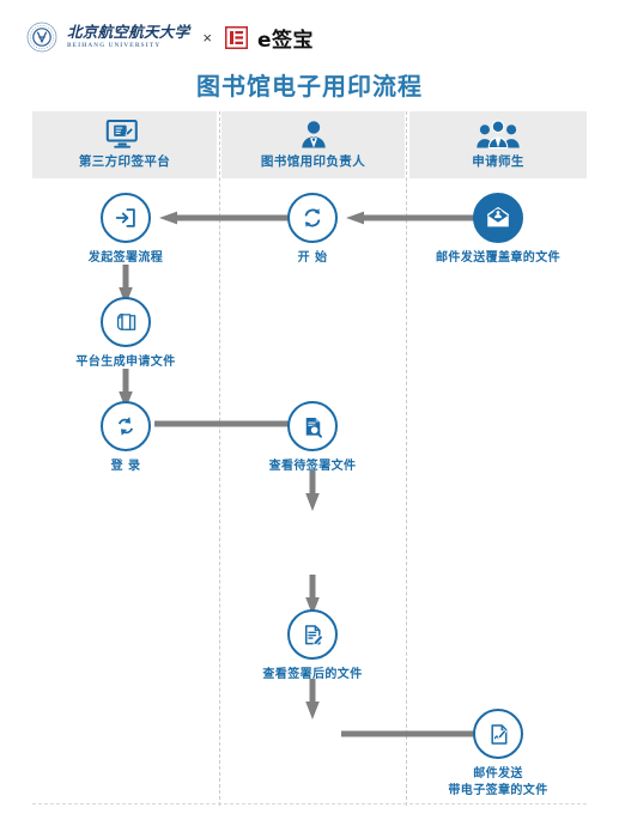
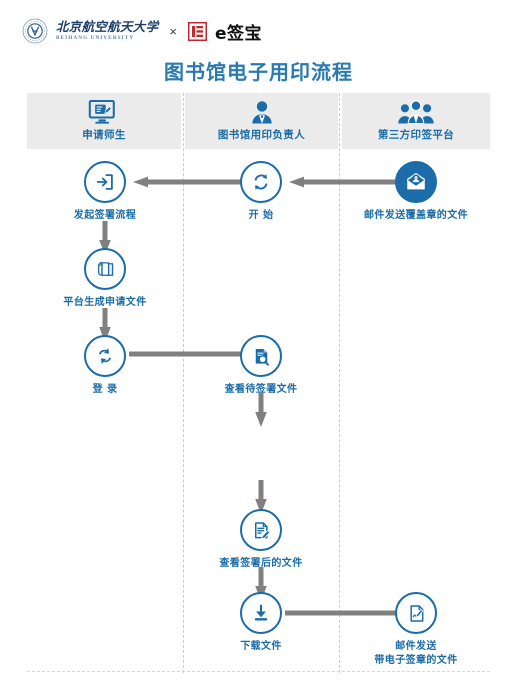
  北京航空航天大学
  ×
  e签宝
  图书馆电子用印流程
- 第三方印签平台
+ 申请师生
  图书馆用印负责人
- 申请师生
+ 第三方印签平台
  发起签署流程
  开 始
  邮件发送覆盖章的文件
  平台生成申请文件
  登 录
  查看待签署文件
  查看签署后的文件
+ 下载文件
  邮件发送
  带电子签章的文件
